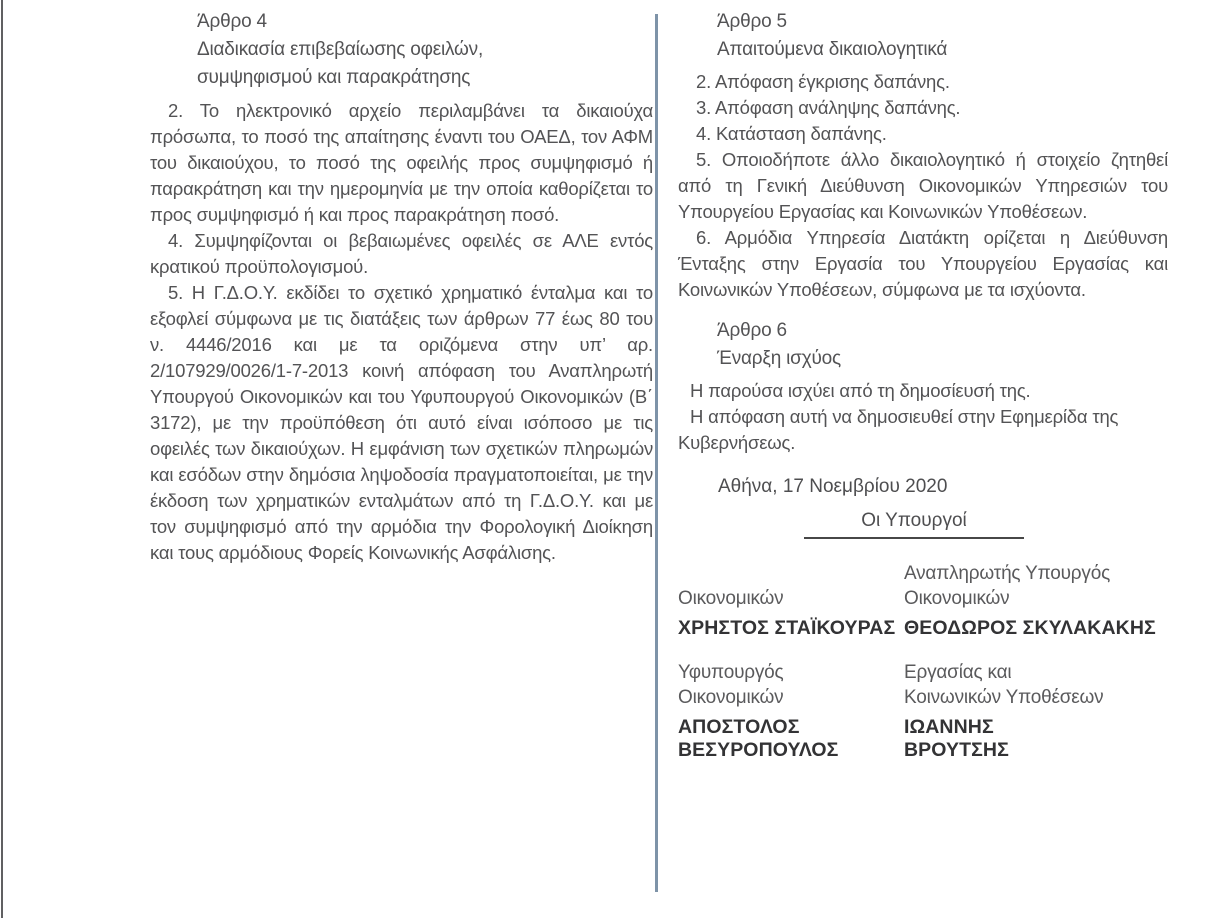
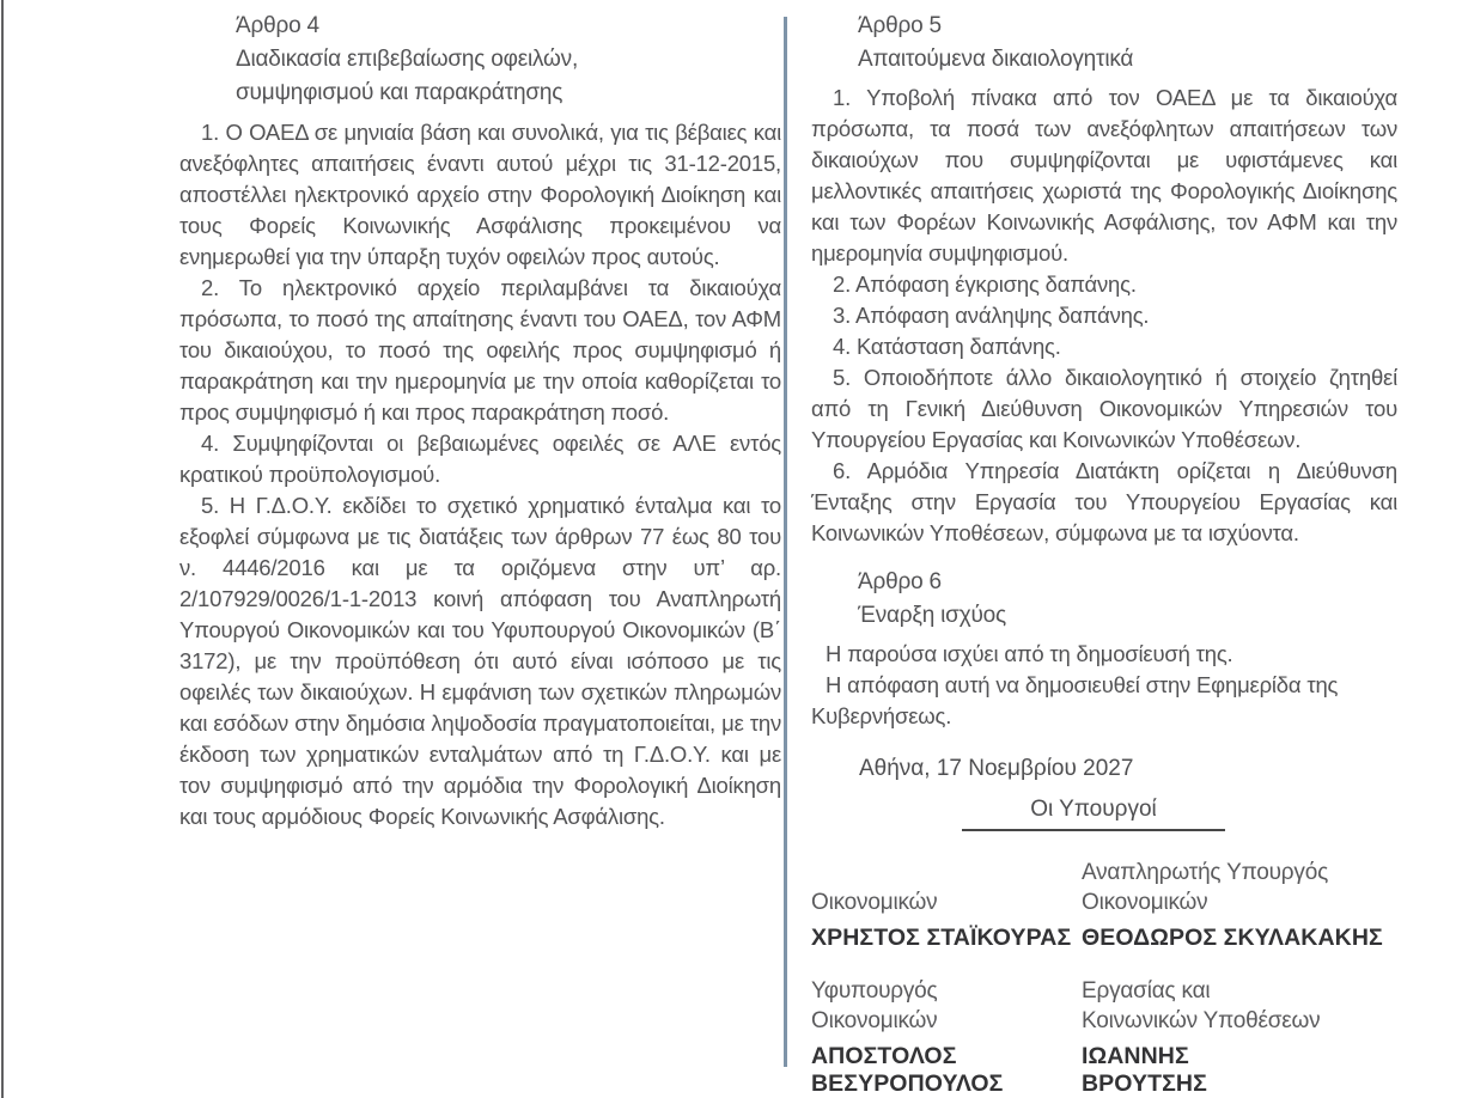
  Άρθρο 4
  Διαδικασία επιβεβαίωσης οφειλών,
  συμψηφισμού και παρακράτησης
+ 1. Ο ΟΑΕΔ σε μηνιαία βάση και συνολικά, για τις βέβαιες και ανεξόφλητες απαιτήσεις έναντι αυτού μέχρι τις 31-12-2015, αποστέλλει ηλεκτρονικό αρχείο στην Φορολογική Διοίκηση και τους Φορείς Κοινωνικής Ασφάλισης προκειμένου να ενημερωθεί για την ύπαρξη τυχόν οφειλών προς αυτούς.
  2. Το ηλεκτρονικό αρχείο περιλαμβάνει τα δικαιούχα πρόσωπα, το ποσό της απαίτησης έναντι του ΟΑΕΔ, τον ΑΦΜ του δικαιούχου, το ποσό της οφειλής προς συμψηφισμό ή παρακράτηση και την ημερομηνία με την οποία καθορίζεται το προς συμψηφισμό ή και προς παρακράτηση ποσό.
  4. Συμψηφίζονται οι βεβαιωμένες οφειλές σε ΑΛΕ εντός κρατικού προϋπολογισμού.
- 5. Η Γ.Δ.Ο.Υ. εκδίδει το σχετικό χρηματικό ένταλμα και το εξοφλεί σύμφωνα με τις διατάξεις των άρθρων 77 έως 80 του ν. 4446/2016 και με τα οριζόμενα στην υπ’ αρ. 2/107929/0026/1-7-2013 κοινή απόφαση του Αναπληρωτή Υπουργού Οικονομικών και του Υφυπουργού Οικονομικών (Β΄ 3172), με την προϋπόθεση ότι αυτό είναι ισόποσο με τις οφειλές των δικαιούχων. Η εμφάνιση των σχετικών πληρωμών και εσόδων στην δημόσια ληψοδοσία πραγματοποιείται, με την έκδοση των χρηματικών ενταλμάτων από τη Γ.Δ.Ο.Υ. και με τον συμψηφισμό από την αρμόδια την Φορολογική Διοίκηση και τους αρμόδιους Φορείς Κοινωνικής Ασφάλισης.
+ 5. Η Γ.Δ.Ο.Υ. εκδίδει το σχετικό χρηματικό ένταλμα και το εξοφλεί σύμφωνα με τις διατάξεις των άρθρων 77 έως 80 του ν. 4446/2016 και με τα οριζόμενα στην υπ’ αρ. 2/107929/0026/1-1-2013 κοινή απόφαση του Αναπληρωτή Υπουργού Οικονομικών και του Υφυπουργού Οικονομικών (Β΄ 3172), με την προϋπόθεση ότι αυτό είναι ισόποσο με τις οφειλές των δικαιούχων. Η εμφάνιση των σχετικών πληρωμών και εσόδων στην δημόσια ληψοδοσία πραγματοποιείται, με την έκδοση των χρηματικών ενταλμάτων από τη Γ.Δ.Ο.Υ. και με τον συμψηφισμό από την αρμόδια την Φορολογική Διοίκηση και τους αρμόδιους Φορείς Κοινωνικής Ασφάλισης.
  Άρθρο 5
  Απαιτούμενα δικαιολογητικά
+ 1. Υποβολή πίνακα από τον ΟΑΕΔ με τα δικαιούχα πρόσωπα, τα ποσά των ανεξόφλητων απαιτήσεων των δικαιούχων που συμψηφίζονται με υφιστάμενες και μελλοντικές απαιτήσεις χωριστά της Φορολογικής Διοίκησης και των Φορέων Κοινωνικής Ασφάλισης, τον ΑΦΜ και την ημερομηνία συμψηφισμού.
  2. Απόφαση έγκρισης δαπάνης.
  3. Απόφαση ανάληψης δαπάνης.
  4. Κατάσταση δαπάνης.
  5. Οποιοδήποτε άλλο δικαιολογητικό ή στοιχείο ζητηθεί από τη Γενική Διεύθυνση Οικονομικών Υπηρεσιών του Υπουργείου Εργασίας και Κοινωνικών Υποθέσεων.
  6. Αρμόδια Υπηρεσία Διατάκτη ορίζεται η Διεύθυνση Ένταξης στην Εργασία του Υπουργείου Εργασίας και Κοινωνικών Υποθέσεων, σύμφωνα με τα ισχύοντα.
  Άρθρο 6
  Έναρξη ισχύος
  Η παρούσα ισχύει από τη δημοσίευσή της.
  Η απόφαση αυτή να δημοσιευθεί στην Εφημερίδα της Κυβερνήσεως.
- Αθήνα, 17 Νοεμβρίου 2020
+ Αθήνα, 17 Νοεμβρίου 2027
  Οι Υπουργοί
  Οικονομικών
  Αναπληρωτής Υπουργός
  Οικονομικών
  ΧΡΗΣΤΟΣ ΣΤΑΪΚΟΥΡΑΣ
  ΘΕΟΔΩΡΟΣ ΣΚΥΛΑΚΑΚΗΣ
  Υφυπουργός
  Οικονομικών
  Εργασίας και
  Κοινωνικών Υποθέσεων
  ΑΠΟΣΤΟΛΟΣ
  ΒΕΣΥΡΟΠΟΥΛΟΣ
  ΙΩΑΝΝΗΣ
  ΒΡΟΥΤΣΗΣ
